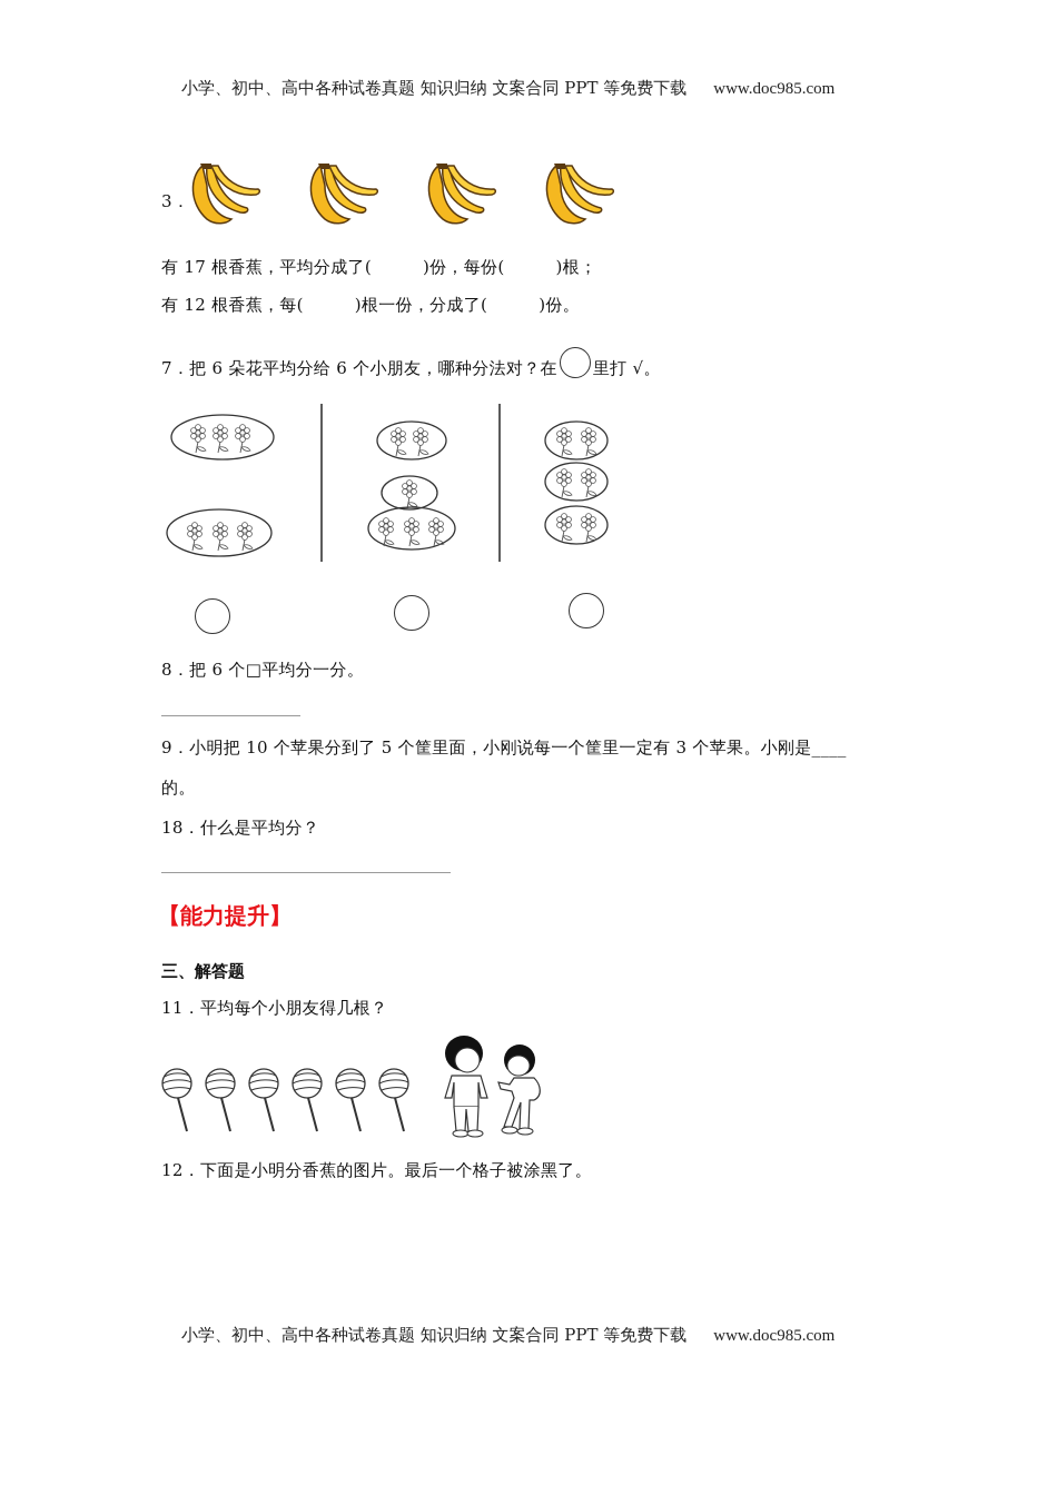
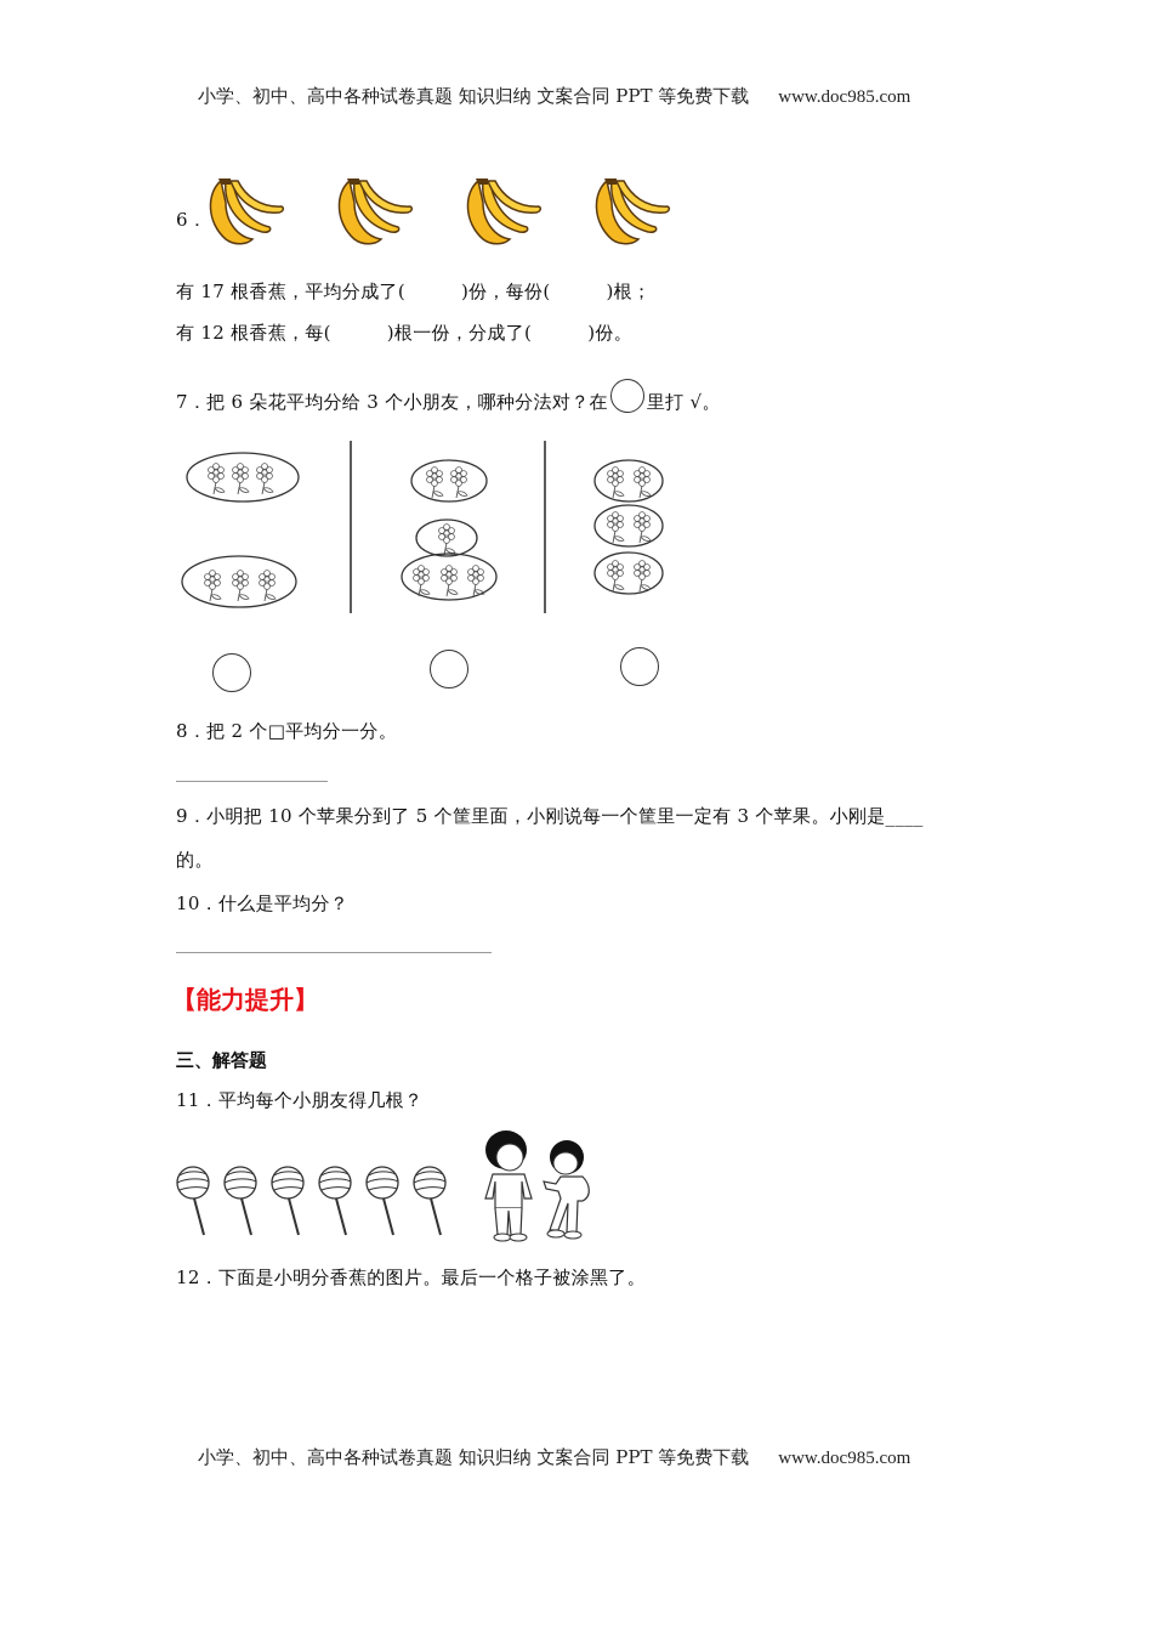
  小学、初中、高中各种试卷真题 知识归纳 文案合同 PPT 等免费下载 www.doc985.com
- 3．
+ 6．
  有 17 根香蕉，平均分成了( )份，每份( )根；
  有 12 根香蕉，每( )根一份，分成了( )份。
- 7．把 6 朵花平均分给 6 个小朋友，哪种分法对？在 里打 √。
+ 7．把 6 朵花平均分给 3 个小朋友，哪种分法对？在 里打 √。
- 8．把 6 个□平均分一分。
+ 8．把 2 个□平均分一分。
  9．小明把 10 个苹果分到了 5 个筐里面，小刚说每一个筐里一定有 3 个苹果。小刚是____
  的。
- 18．什么是平均分？
+ 10．什么是平均分？
  【能力提升】
  三、解答题
  11．平均每个小朋友得几根？
  12．下面是小明分香蕉的图片。最后一个格子被涂黑了。
  小学、初中、高中各种试卷真题 知识归纳 文案合同 PPT 等免费下载 www.doc985.com
